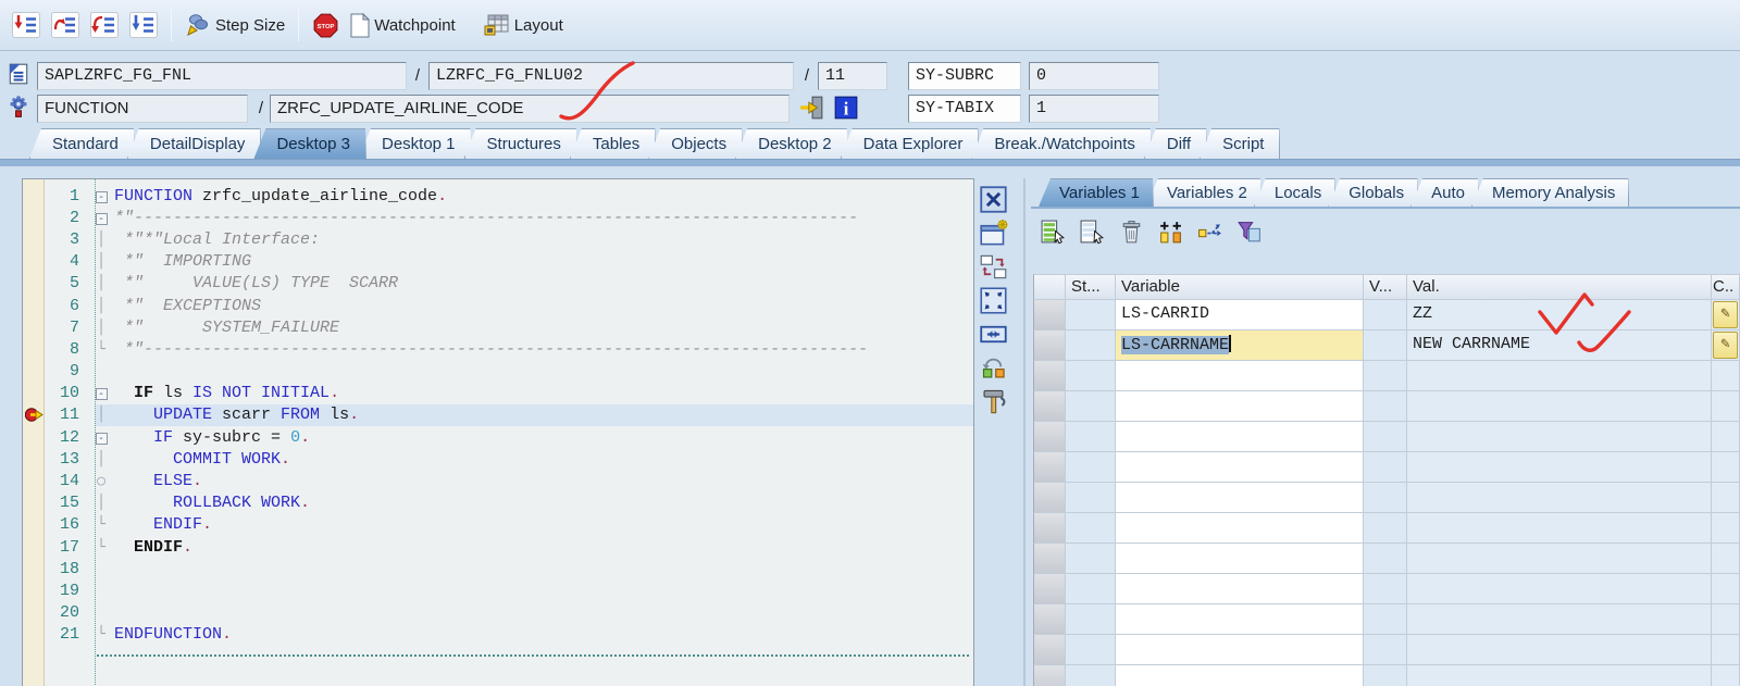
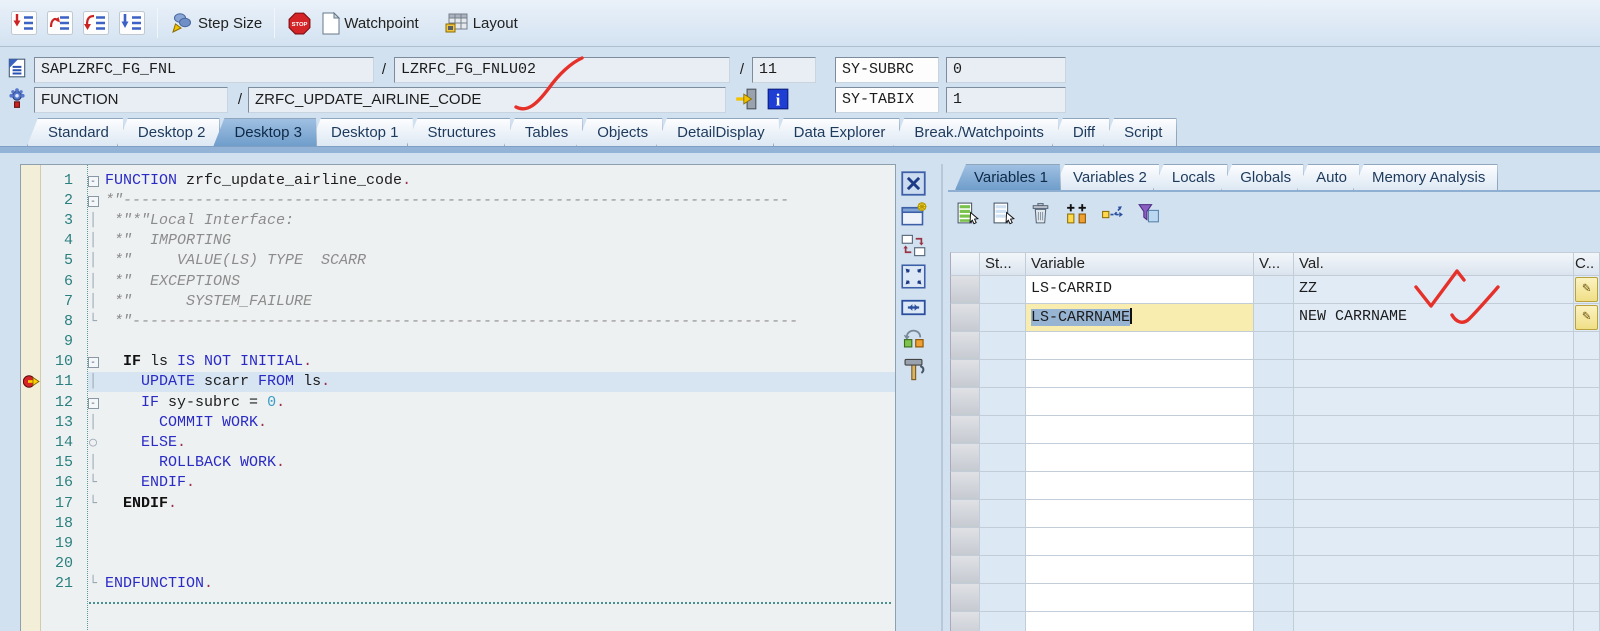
  Step Size
  Watchpoint
  Layout
  SAPLZRFC_FG_FNL
  /
  LZRFC_FG_FNLU02
  /
  11
  SY-SUBRC
  0
  FUNCTION
  /
  ZRFC_UPDATE_AIRLINE_CODE
  i
  SY-TABIX
  1
  Standard
- DetailDisplay
+ Desktop 2
  Desktop 3
  Desktop 1
  Structures
  Tables
  Objects
- Desktop 2
+ DetailDisplay
  Data Explorer
  Break./Watchpoints
  Diff
  Script
  1
  -
  FUNCTION zrfc_update_airline_code.
  2
  -
  *"--------------------------------------------------------------------------
  3
  │
  *"*"Local Interface:
  4
  │
  *" IMPORTING
  5
  │
  *" VALUE(LS) TYPE SCARR
  6
  │
  *" EXCEPTIONS
  7
  │
  *" SYSTEM_FAILURE
  8
  └
  *"--------------------------------------------------------------------------
  9
  10
  -
  IF ls IS NOT INITIAL.
  11
  │
  UPDATE scarr FROM ls.
  12
  -
  IF sy-subrc = 0.
  13
  │
  COMMIT WORK.
  14
  ○
  ELSE.
  15
  │
  ROLLBACK WORK.
  16
  └
  ENDIF.
  17
  └
  ENDIF.
  18
  19
  20
  21
  └
  ENDFUNCTION.
  Variables 1
  Variables 2
  Locals
  Globals
  Auto
  Memory Analysis
  St...
  Variable
  V...
  Val.
  C..
  LS-CARRID
  ZZ
  ✎
  LS-CARRNAME
  NEW CARRNAME
  ✎
